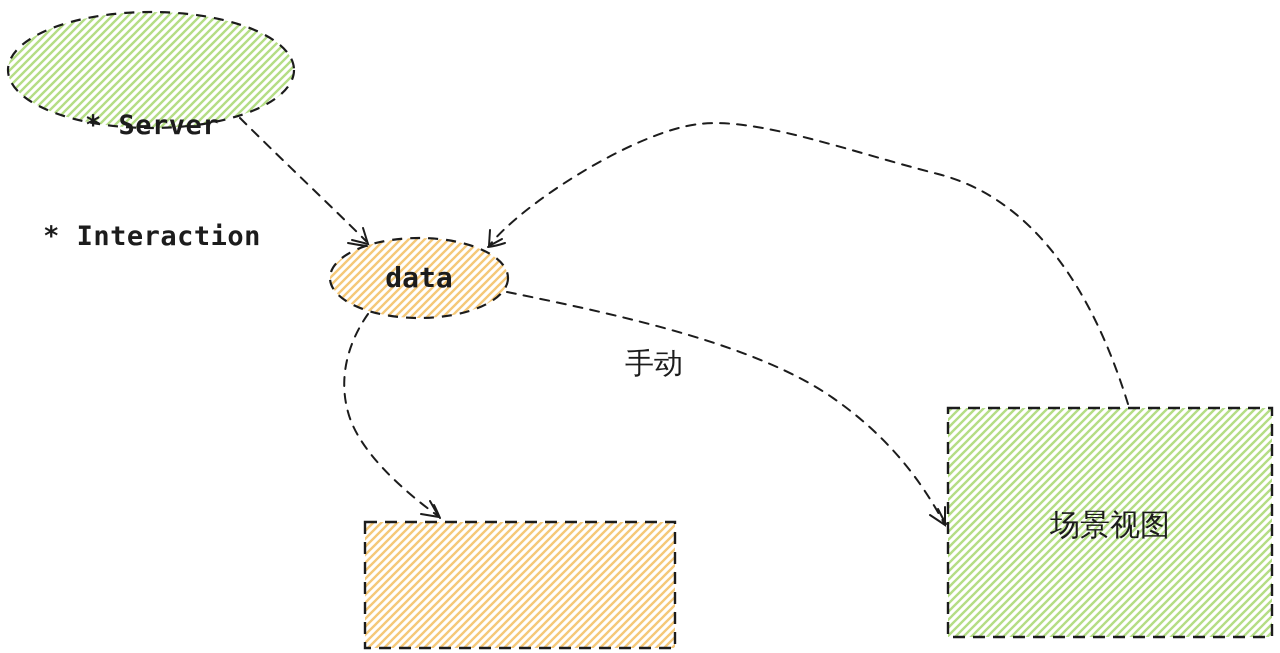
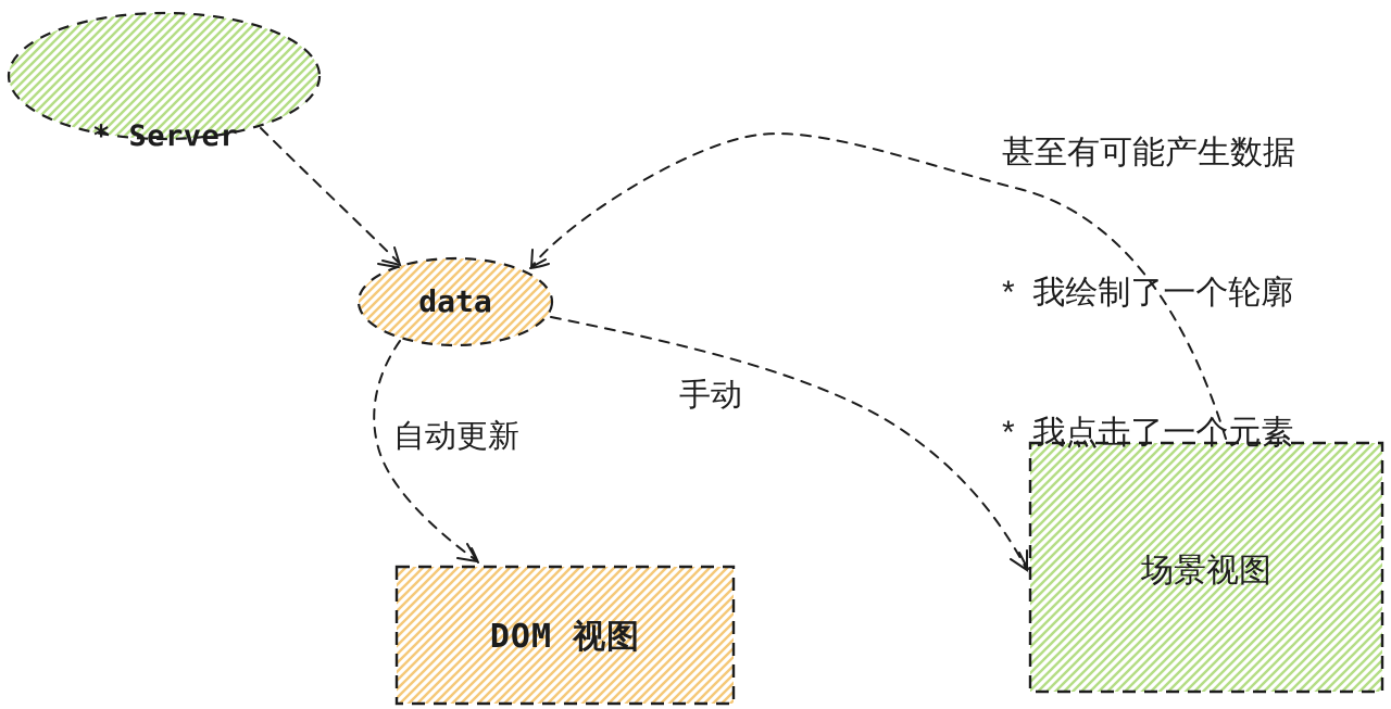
  * Server
- * Interaction
  data
+ 甚至有可能产生数据
+ * 我绘制了一个轮廓
+ * 我点击了一个元素
+ 自动更新
  手动
+ DOM 视图
  场景视图
